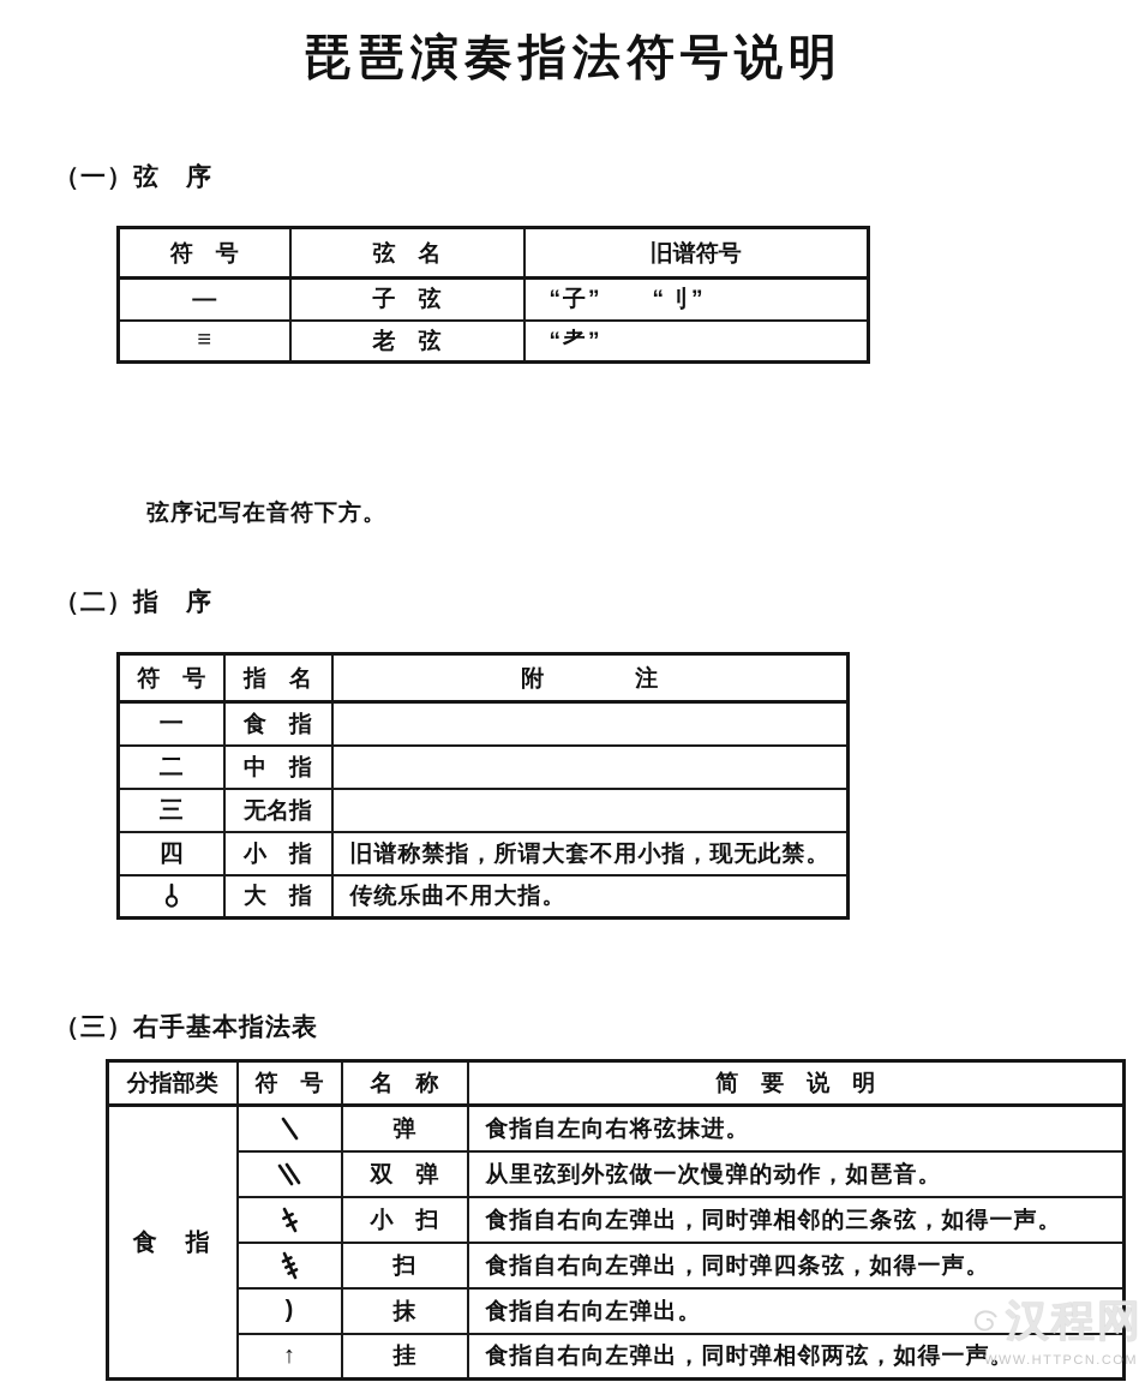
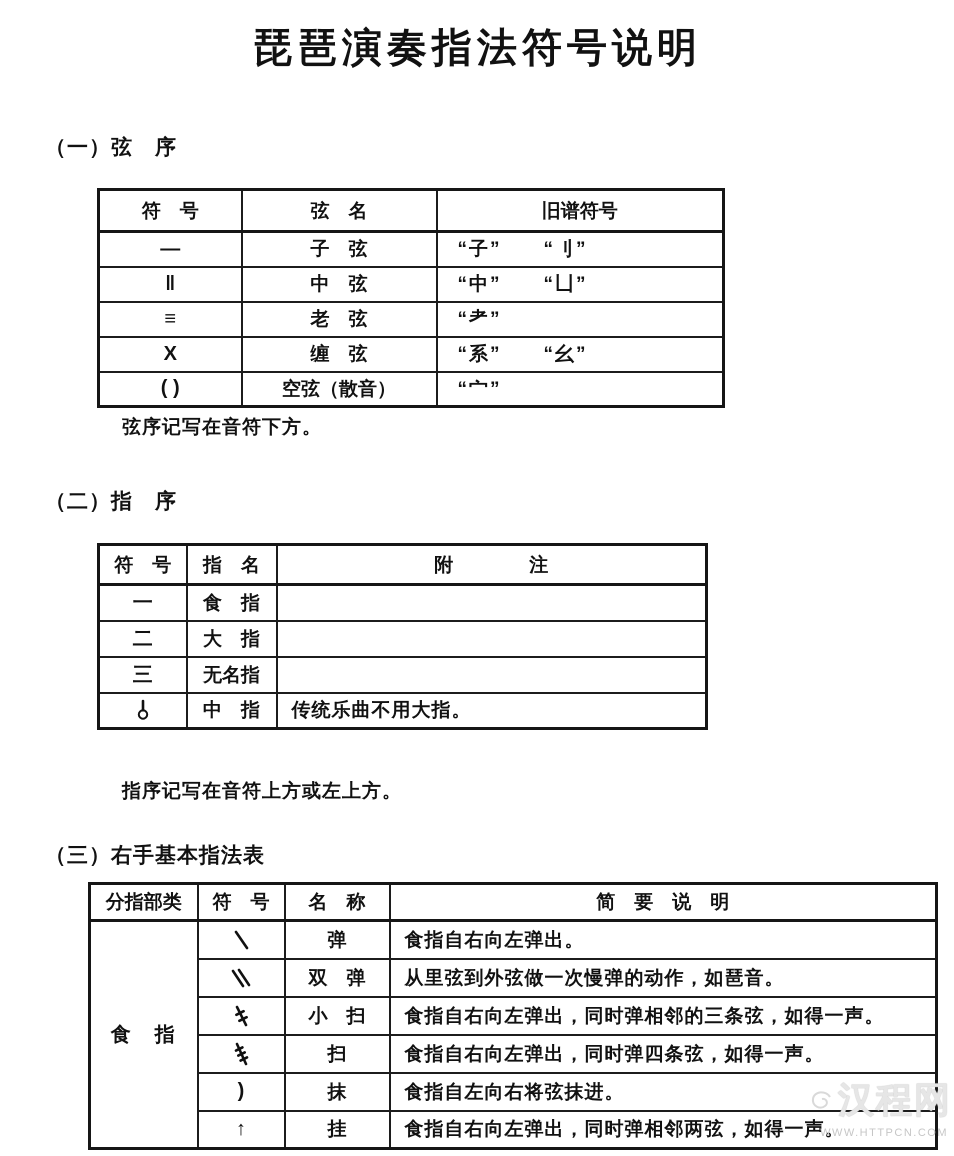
  琵琶演奏指法符号说明
  （一）弦 序
  符 号	弦 名	旧谱符号
  —	子 弦	“子” “刂”
+ ‖	中 弦	“中” “凵”
  ≡	老 弦	“耂”
+ X	缠 弦	“系” “幺”
+ ( )	空弦（散音）	“宀”
  弦序记写在音符下方。
  （二）指 序
  符 号	指 名	附 注
  一	食 指
- 二	中 指
+ 二	大 指
  三	无名指
- 四	小 指	旧谱称禁指，所谓大套不用小指，现无此禁。
- 	大 指	传统乐曲不用大指。
+ 	中 指	传统乐曲不用大指。
+ 指序记写在音符上方或左上方。
  （三）右手基本指法表
  分指部类	符 号	名 称	简 要 说 明
- 食 指		弹	食指自左向右将弦抹进。
+ 食 指		弹	食指自右向左弹出。
  	双 弹	从里弦到外弦做一次慢弹的动作，如琶音。
  	小 扫	食指自右向左弹出，同时弹相邻的三条弦，如得一声。
  	扫	食指自右向左弹出，同时弹四条弦，如得一声。
- )	抹	食指自右向左弹出。
+ )	抹	食指自左向右将弦抹进。
  ↑	挂	食指自右向左弹出，同时弹相邻两弦，如得一声。
  汉程网
  WWW.HTTPCN.COM
